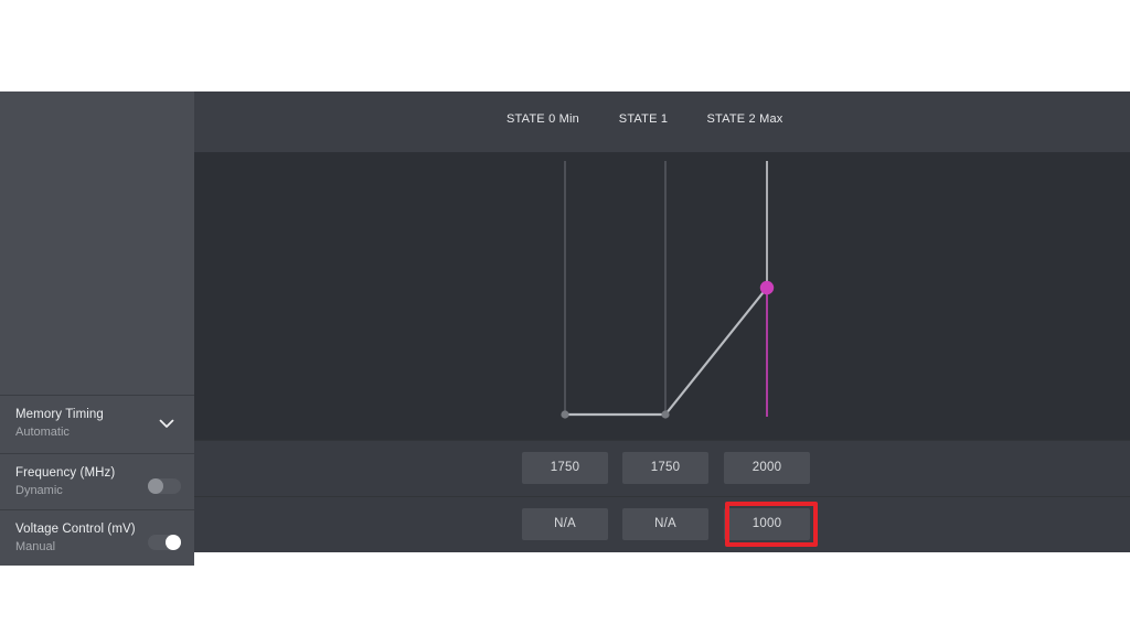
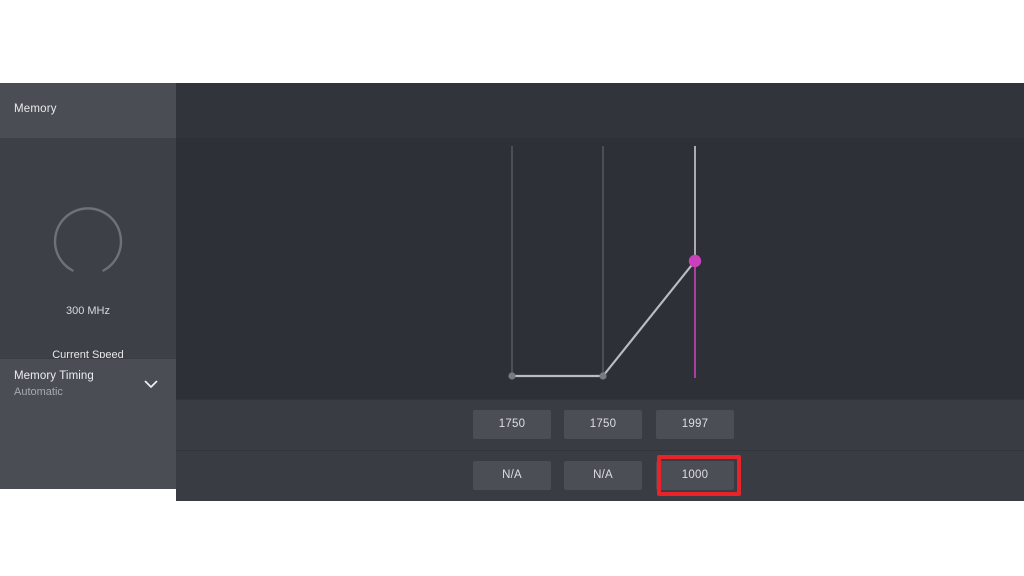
+ Memory
+ 300 MHz
+ Current Speed
  Memory Timing
  Automatic
- Frequency (MHz)
- Dynamic
- Voltage Control (mV)
- Manual
- STATE 0 Min
- STATE 1
- STATE 2 Max
  1750
  1750
- 2000
+ 1997
  N/A
  N/A
  1000
